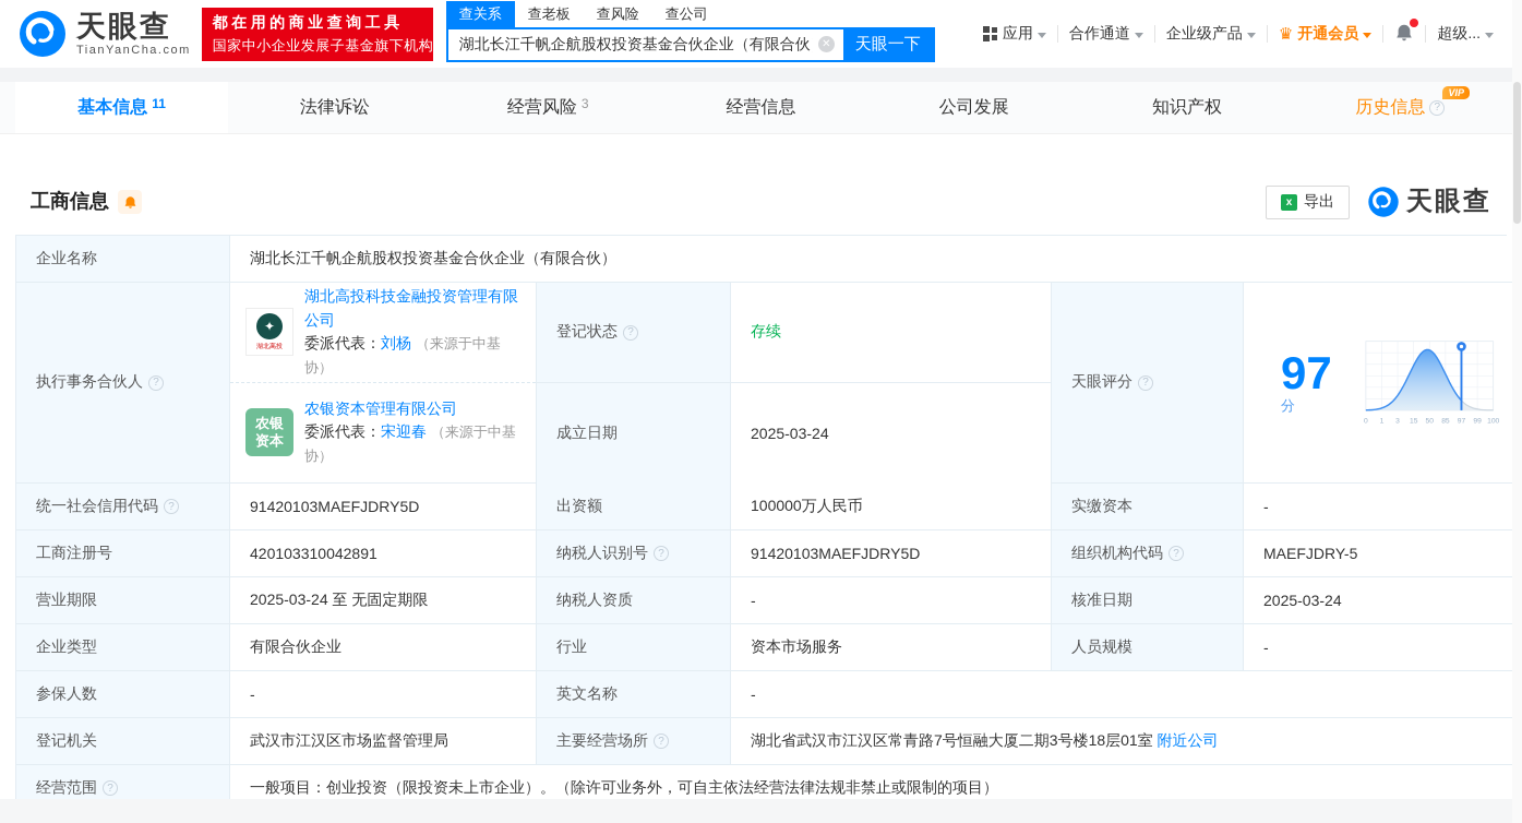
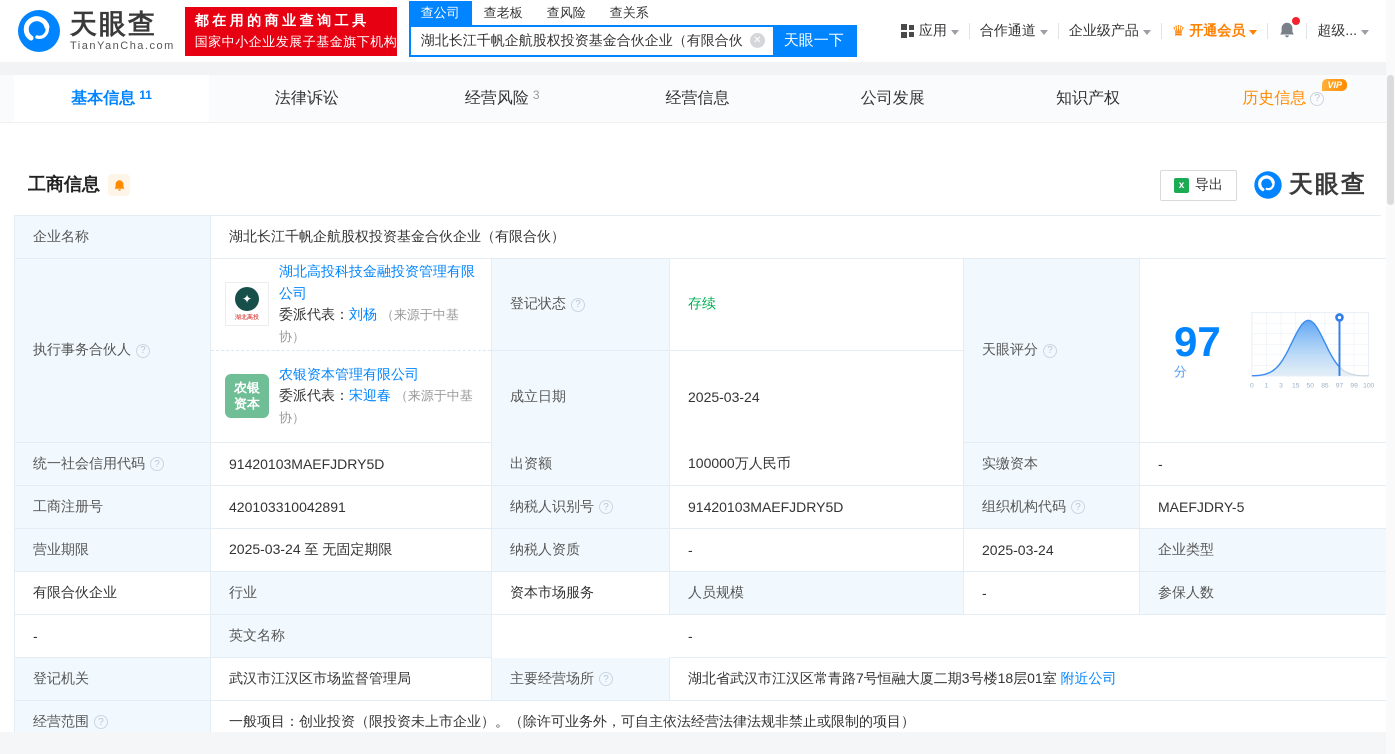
  天眼查
  TianYanCha.com
  都在用的商业查询工具
  国家中小企业发展子基金旗下机构
- 查关系
+ 查公司
  查老板
  查风险
- 查公司
+ 查关系
  湖北长江千帆企航股权投资基金合伙企业（有限合伙
  天眼一下
  ✕
  应用
  合作通道
  企业级产品
  ♛
  开通会员
  超级...
  基本信息
  11
  法律诉讼
  经营风险
  3
  经营信息
  公司发展
  知识产权
  历史信息
  ?
  VIP
  工商信息
  x
  导出
  天眼查
  企业名称
  湖北长江千帆企航股权投资基金合伙企业（有限合伙）
  执行事务合伙人
  ?
  ✦
  湖北高投科技金融投资管理有限公司
  委派代表：刘杨 （来源于中基协）
  农银
  资本
  农银资本管理有限公司
  委派代表：宋迎春 （来源于中基协）
  登记状态
  ?
  存续
  成立日期
  2025-03-24
  天眼评分
  ?
  97 分
  统一社会信用代码
  ?
  91420103MAEFJDRY5D
  出资额
  100000万人民币
  实缴资本
  -
  工商注册号
  420103310042891
  纳税人识别号
  ?
  91420103MAEFJDRY5D
  组织机构代码
  ?
  MAEFJDRY-5
  营业期限
  2025-03-24 至 无固定期限
  纳税人资质
  -
- 核准日期
  2025-03-24
  企业类型
  有限合伙企业
  行业
  资本市场服务
  人员规模
  -
  参保人数
  -
  英文名称
  -
  登记机关
  武汉市江汉区市场监督管理局
  主要经营场所
  ?
  湖北省武汉市江汉区常青路7号恒融大厦二期3号楼18层01室
  附近公司
  经营范围
  ?
  一般项目：创业投资（限投资未上市企业）。（除许可业务外，可自主依法经营法律法规非禁止或限制的项目）
